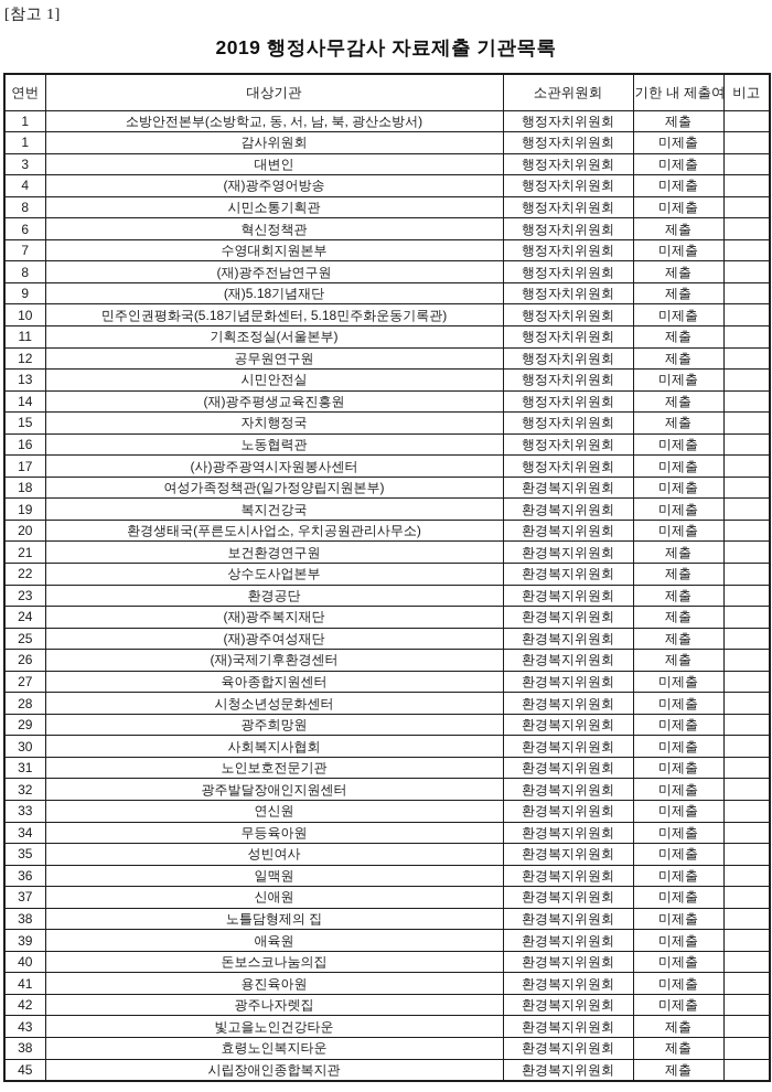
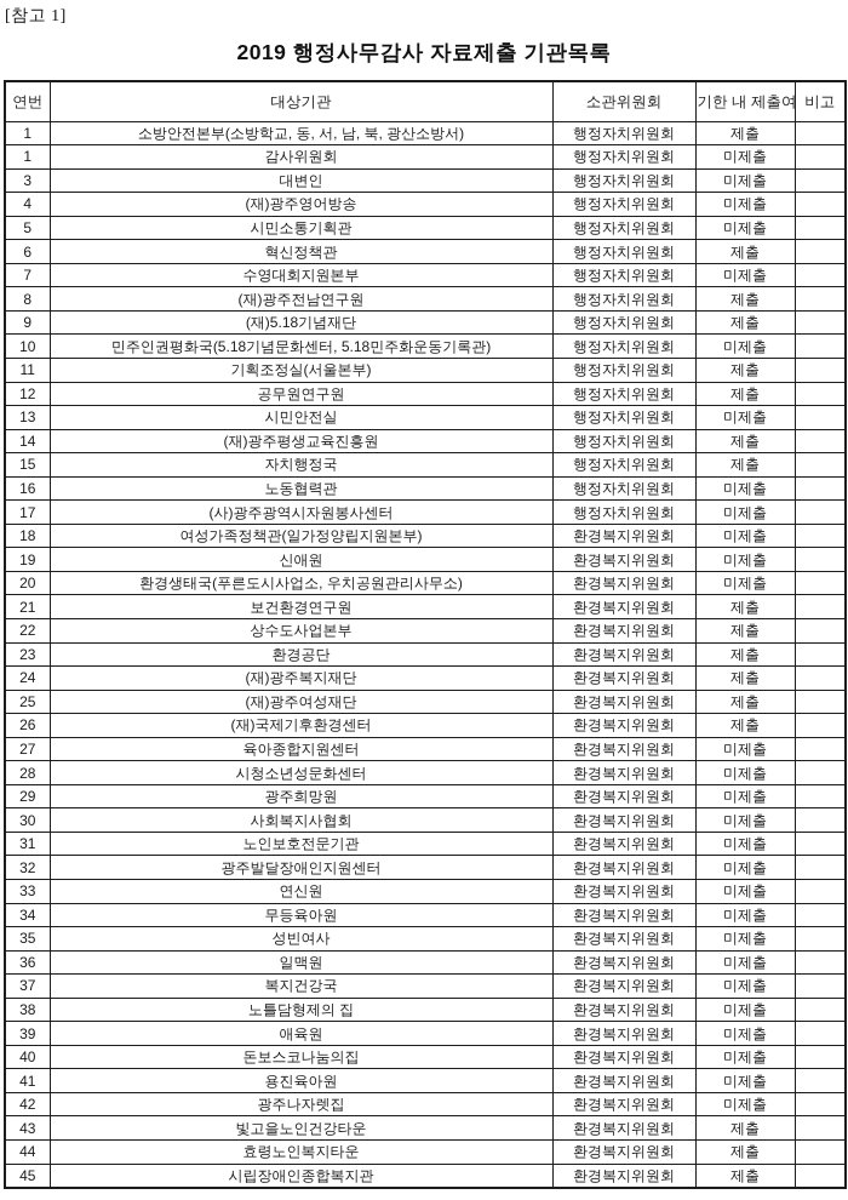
  [참고 1]
  2019 행정사무감사 자료제출 기관목록
  연번	대상기관	소관위원회	기한 내 제출여	비고
  1	소방안전본부(소방학교, 동, 서, 남, 북, 광산소방서)	행정자치위원회	제출
  1	감사위원회	행정자치위원회	미제출
  3	대변인	행정자치위원회	미제출
  4	(재)광주영어방송	행정자치위원회	미제출
- 8	시민소통기획관	행정자치위원회	미제출
+ 5	시민소통기획관	행정자치위원회	미제출
  6	혁신정책관	행정자치위원회	제출
  7	수영대회지원본부	행정자치위원회	미제출
  8	(재)광주전남연구원	행정자치위원회	제출
  9	(재)5.18기념재단	행정자치위원회	제출
  10	민주인권평화국(5.18기념문화센터, 5.18민주화운동기록관)	행정자치위원회	미제출
  11	기획조정실(서울본부)	행정자치위원회	제출
  12	공무원연구원	행정자치위원회	제출
  13	시민안전실	행정자치위원회	미제출
  14	(재)광주평생교육진흥원	행정자치위원회	제출
  15	자치행정국	행정자치위원회	제출
  16	노동협력관	행정자치위원회	미제출
  17	(사)광주광역시자원봉사센터	행정자치위원회	미제출
  18	여성가족정책관(일가정양립지원본부)	환경복지위원회	미제출
- 19	복지건강국	환경복지위원회	미제출
+ 19	신애원	환경복지위원회	미제출
  20	환경생태국(푸른도시사업소, 우치공원관리사무소)	환경복지위원회	미제출
  21	보건환경연구원	환경복지위원회	제출
  22	상수도사업본부	환경복지위원회	제출
  23	환경공단	환경복지위원회	제출
  24	(재)광주복지재단	환경복지위원회	제출
  25	(재)광주여성재단	환경복지위원회	제출
  26	(재)국제기후환경센터	환경복지위원회	제출
  27	육아종합지원센터	환경복지위원회	미제출
  28	시청소년성문화센터	환경복지위원회	미제출
  29	광주희망원	환경복지위원회	미제출
  30	사회복지사협회	환경복지위원회	미제출
  31	노인보호전문기관	환경복지위원회	미제출
  32	광주발달장애인지원센터	환경복지위원회	미제출
  33	연신원	환경복지위원회	미제출
  34	무등육아원	환경복지위원회	미제출
  35	성빈여사	환경복지위원회	미제출
  36	일맥원	환경복지위원회	미제출
- 37	신애원	환경복지위원회	미제출
+ 37	복지건강국	환경복지위원회	미제출
  38	노틀담형제의 집	환경복지위원회	미제출
  39	애육원	환경복지위원회	미제출
  40	돈보스코나눔의집	환경복지위원회	미제출
  41	용진육아원	환경복지위원회	미제출
  42	광주나자렛집	환경복지위원회	미제출
  43	빛고을노인건강타운	환경복지위원회	제출
- 38	효령노인복지타운	환경복지위원회	제출
+ 44	효령노인복지타운	환경복지위원회	제출
  45	시립장애인종합복지관	환경복지위원회	제출
